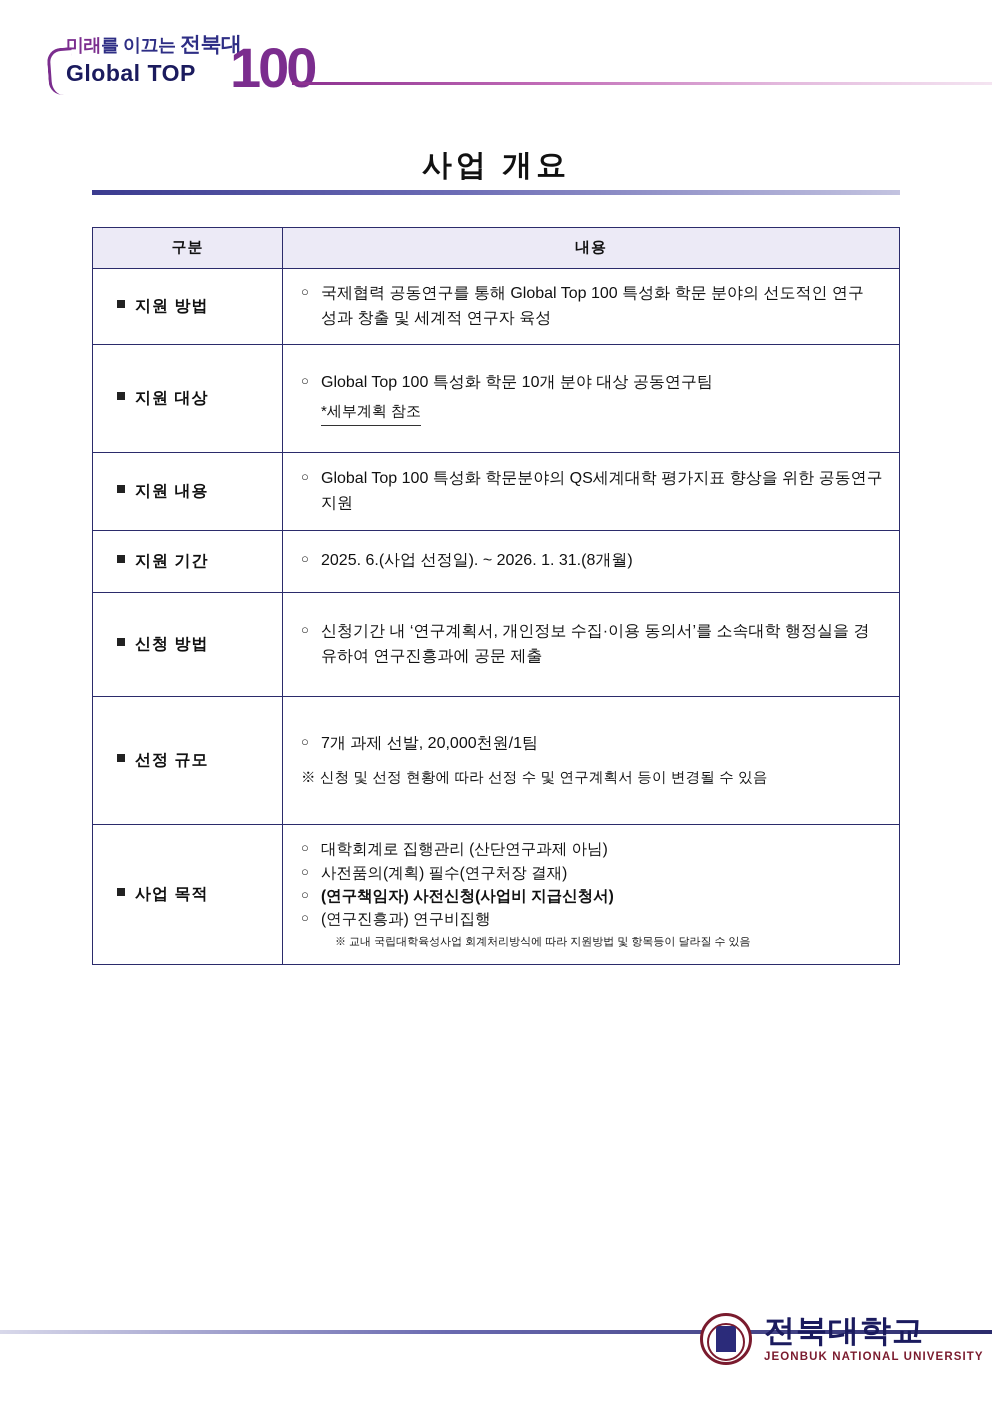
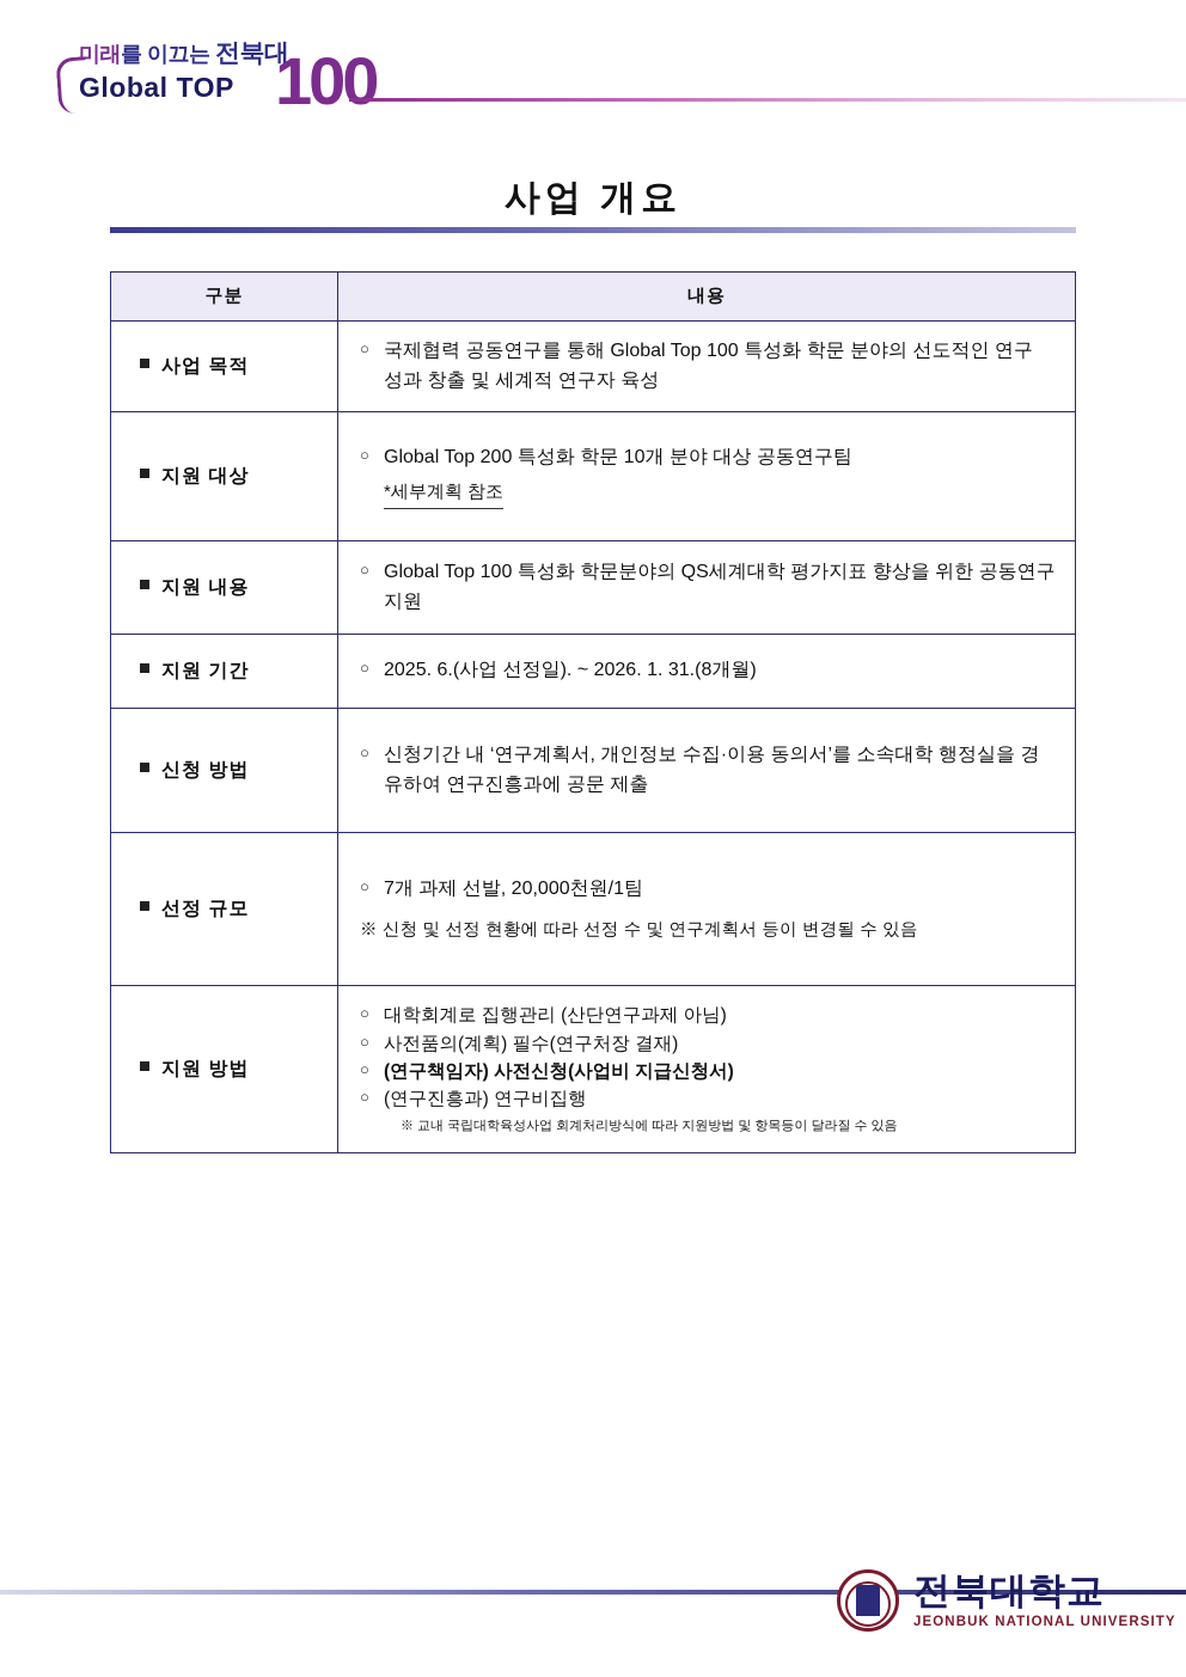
  미래를 이끄는 전북대
  Global TOP
  100
  사업 개요
  구분	내용
- 지원 방법	○ 국제협력 공동연구를 통해 Global Top 100 특성화 학문 분야의 선도적인 연구 성과 창출 및 세계적 연구자 육성
+ 사업 목적	○ 국제협력 공동연구를 통해 Global Top 100 특성화 학문 분야의 선도적인 연구 성과 창출 및 세계적 연구자 육성
- 지원 대상	○ Global Top 100 특성화 학문 10개 분야 대상 공동연구팀 *세부계획 참조
+ 지원 대상	○ Global Top 200 특성화 학문 10개 분야 대상 공동연구팀 *세부계획 참조
  지원 내용	○ Global Top 100 특성화 학문분야의 QS세계대학 평가지표 향상을 위한 공동연구 지원
  지원 기간	○ 2025. 6.(사업 선정일). ~ 2026. 1. 31.(8개월)
  신청 방법	○ 신청기간 내 ‘연구계획서, 개인정보 수집·이용 동의서’를 소속대학 행정실을 경유하여 연구진흥과에 공문 제출
  선정 규모	○ 7개 과제 선발, 20,000천원/1팀 ※ 신청 및 선정 현황에 따라 선정 수 및 연구계획서 등이 변경될 수 있음
- 사업 목적	○ 대학회계로 집행관리 (산단연구과제 아님) ○ 사전품의(계획) 필수(연구처장 결재) ○ (연구책임자) 사전신청(사업비 지급신청서) ○ (연구진흥과) 연구비집행 ※ 교내 국립대학육성사업 회계처리방식에 따라 지원방법 및 항목등이 달라질 수 있음
+ 지원 방법	○ 대학회계로 집행관리 (산단연구과제 아님) ○ 사전품의(계획) 필수(연구처장 결재) ○ (연구책임자) 사전신청(사업비 지급신청서) ○ (연구진흥과) 연구비집행 ※ 교내 국립대학육성사업 회계처리방식에 따라 지원방법 및 항목등이 달라질 수 있음
  전북대학교
  JEONBUK NATIONAL UNIVERSITY
